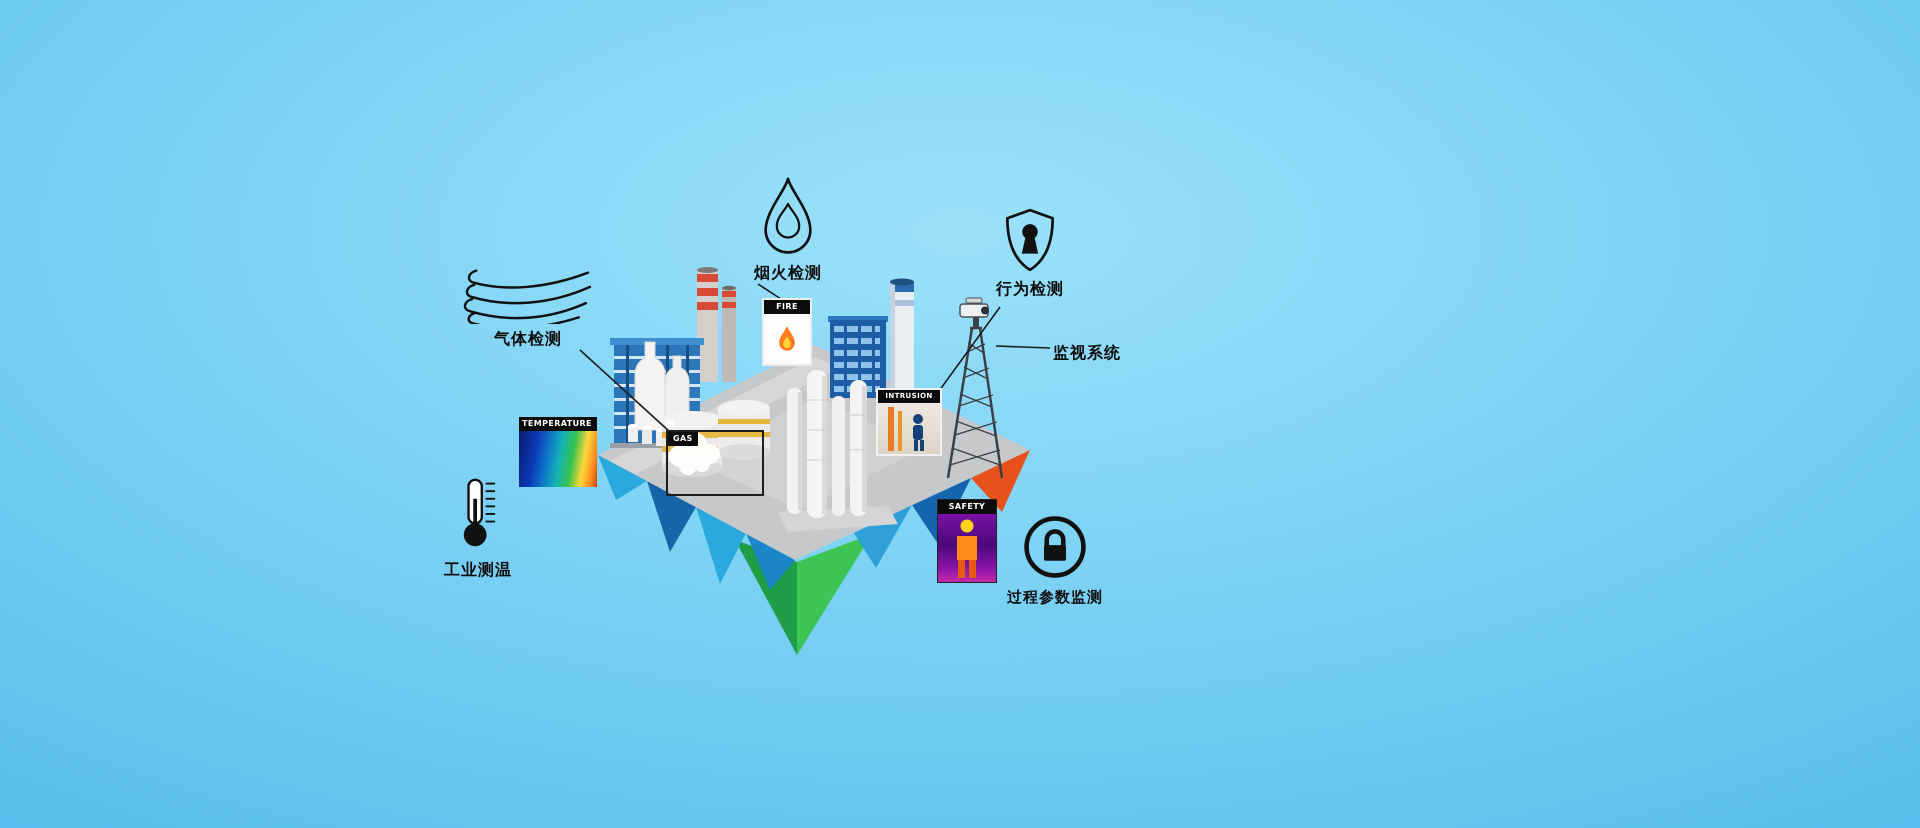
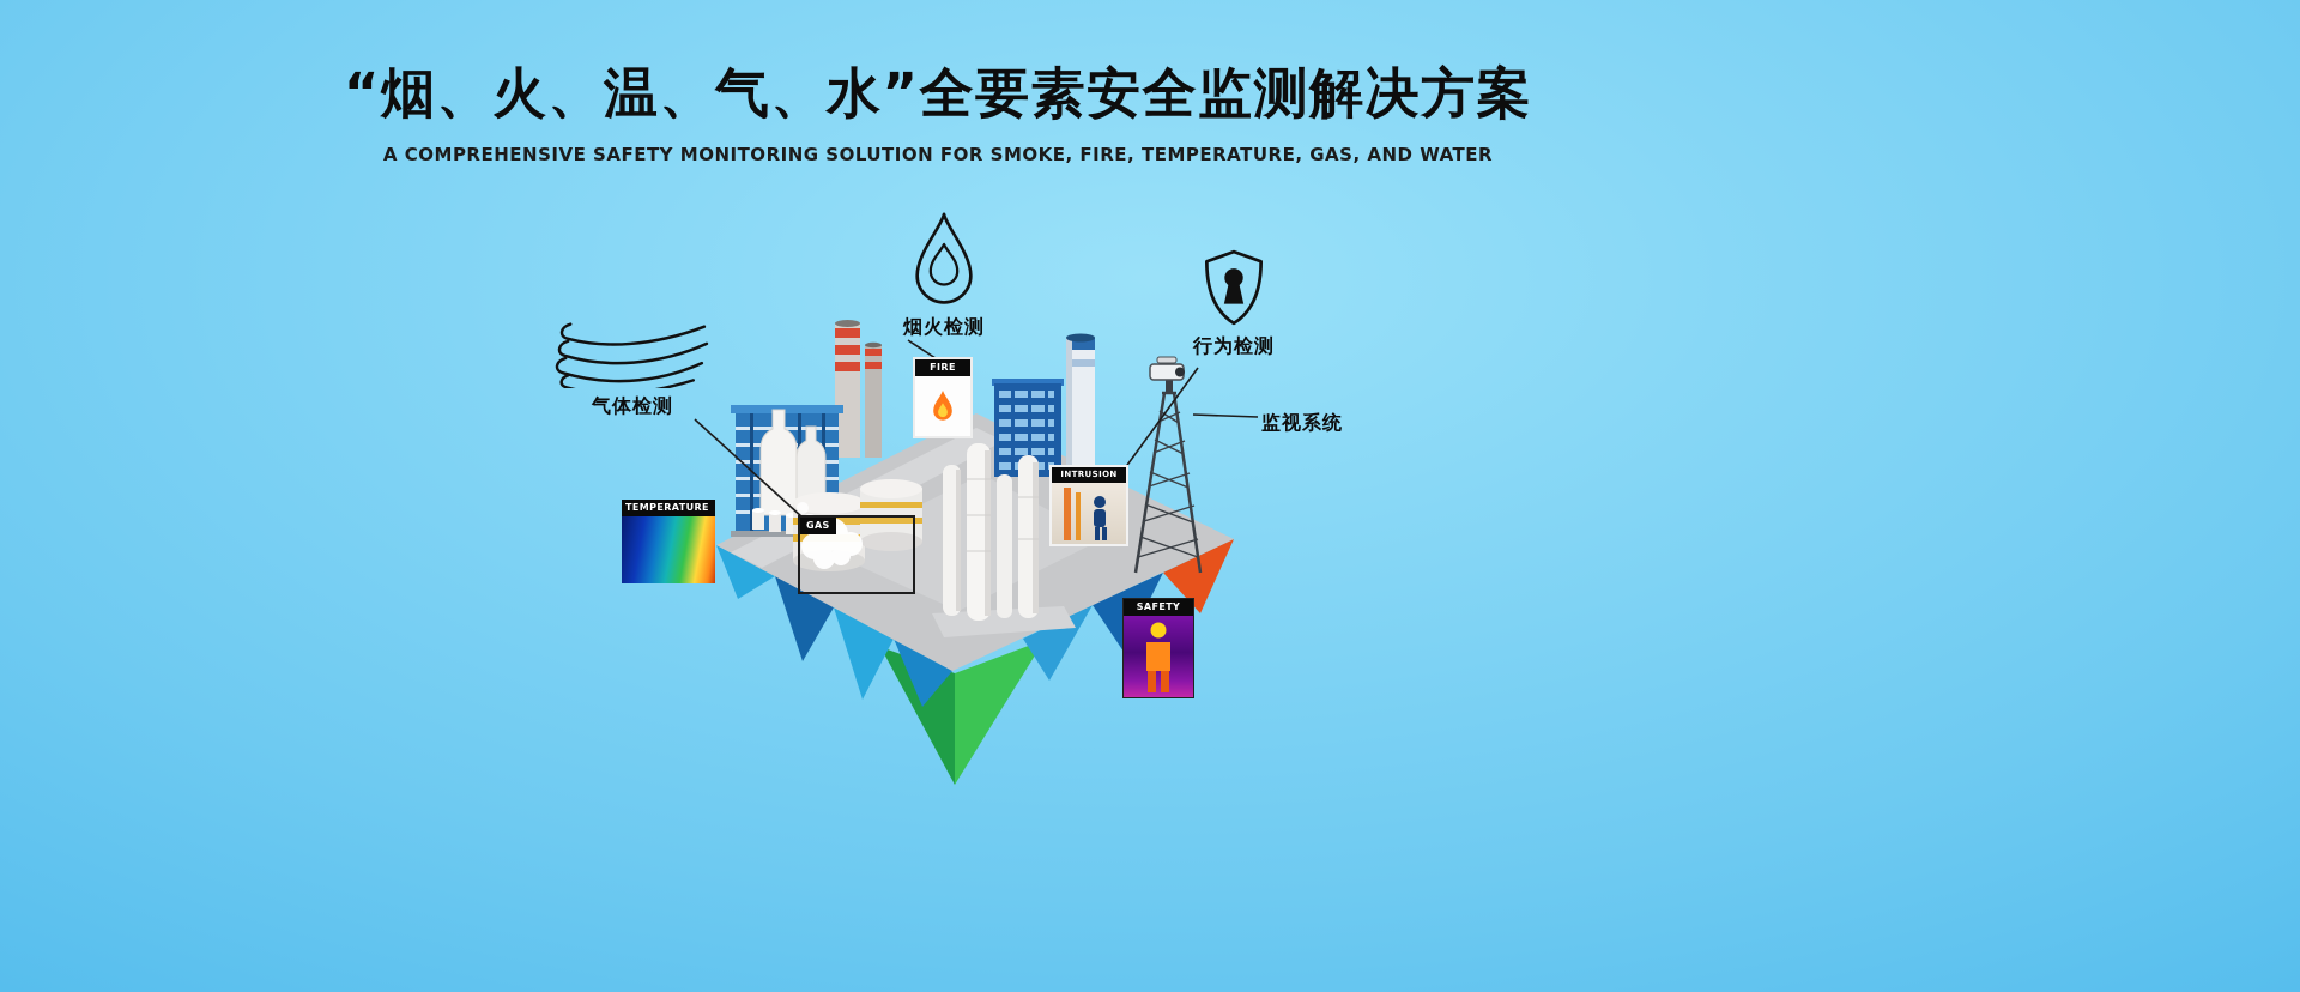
+ “烟、火、温、气、水”全要素安全监测解决方案
+ A COMPREHENSIVE SAFETY MONITORING SOLUTION FOR SMOKE, FIRE, TEMPERATURE, GAS, AND WATER
  TEMPERATURE
  FIRE
  GAS
  INTRUSION
  SAFETY
  气体检测
  烟火检测
  行为检测
  监视系统
- 工业测温
- 过程参数监测
